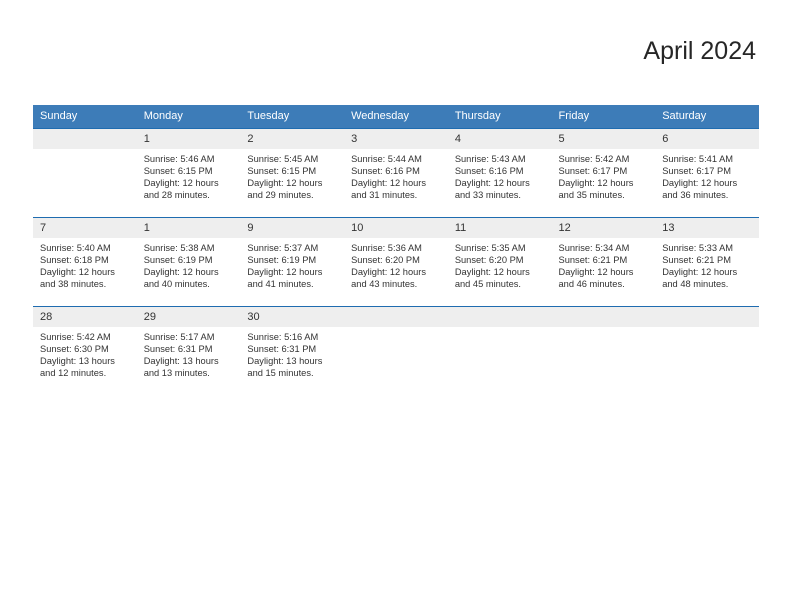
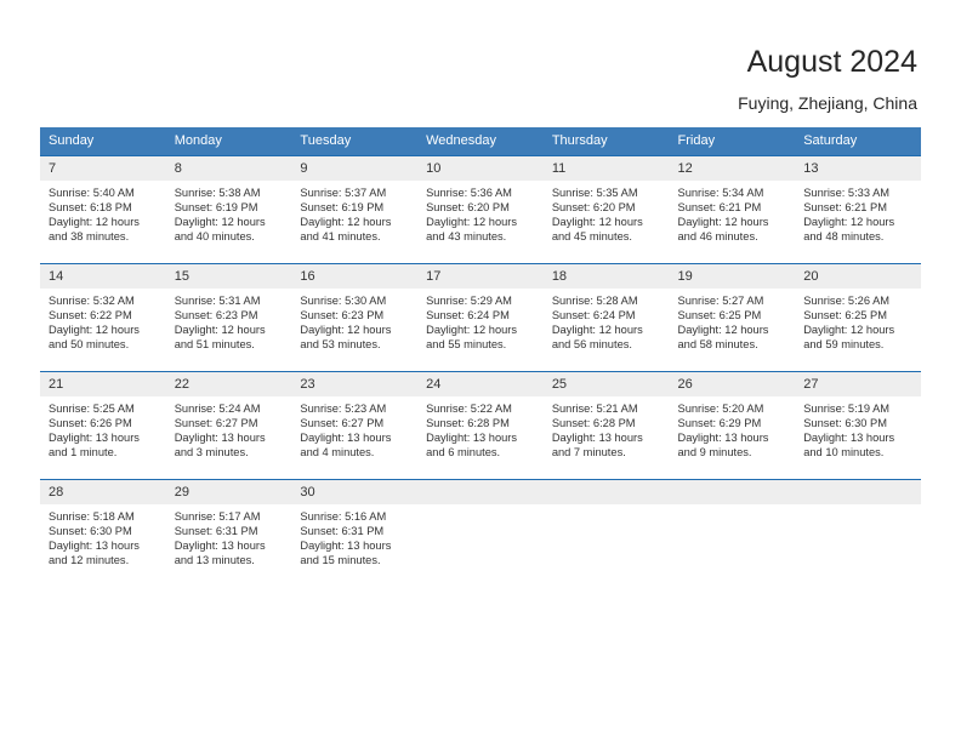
- April 2024
+ August 2024
+ Fuying, Zhejiang, China
  Sunday	Monday	Tuesday	Wednesday	Thursday	Friday	Saturday
- 	1Sunrise: 5:46 AMSunset: 6:15 PMDaylight: 12 hoursand 28 minutes.	2Sunrise: 5:45 AMSunset: 6:15 PMDaylight: 12 hoursand 29 minutes.	3Sunrise: 5:44 AMSunset: 6:16 PMDaylight: 12 hoursand 31 minutes.	4Sunrise: 5:43 AMSunset: 6:16 PMDaylight: 12 hoursand 33 minutes.	5Sunrise: 5:42 AMSunset: 6:17 PMDaylight: 12 hoursand 35 minutes.	6Sunrise: 5:41 AMSunset: 6:17 PMDaylight: 12 hoursand 36 minutes.
- 7Sunrise: 5:40 AMSunset: 6:18 PMDaylight: 12 hoursand 38 minutes.	1Sunrise: 5:38 AMSunset: 6:19 PMDaylight: 12 hoursand 40 minutes.	9Sunrise: 5:37 AMSunset: 6:19 PMDaylight: 12 hoursand 41 minutes.	10Sunrise: 5:36 AMSunset: 6:20 PMDaylight: 12 hoursand 43 minutes.	11Sunrise: 5:35 AMSunset: 6:20 PMDaylight: 12 hoursand 45 minutes.	12Sunrise: 5:34 AMSunset: 6:21 PMDaylight: 12 hoursand 46 minutes.	13Sunrise: 5:33 AMSunset: 6:21 PMDaylight: 12 hoursand 48 minutes.
+ 7Sunrise: 5:40 AMSunset: 6:18 PMDaylight: 12 hoursand 38 minutes.	8Sunrise: 5:38 AMSunset: 6:19 PMDaylight: 12 hoursand 40 minutes.	9Sunrise: 5:37 AMSunset: 6:19 PMDaylight: 12 hoursand 41 minutes.	10Sunrise: 5:36 AMSunset: 6:20 PMDaylight: 12 hoursand 43 minutes.	11Sunrise: 5:35 AMSunset: 6:20 PMDaylight: 12 hoursand 45 minutes.	12Sunrise: 5:34 AMSunset: 6:21 PMDaylight: 12 hoursand 46 minutes.	13Sunrise: 5:33 AMSunset: 6:21 PMDaylight: 12 hoursand 48 minutes.
+ 14Sunrise: 5:32 AMSunset: 6:22 PMDaylight: 12 hoursand 50 minutes.	15Sunrise: 5:31 AMSunset: 6:23 PMDaylight: 12 hoursand 51 minutes.	16Sunrise: 5:30 AMSunset: 6:23 PMDaylight: 12 hoursand 53 minutes.	17Sunrise: 5:29 AMSunset: 6:24 PMDaylight: 12 hoursand 55 minutes.	18Sunrise: 5:28 AMSunset: 6:24 PMDaylight: 12 hoursand 56 minutes.	19Sunrise: 5:27 AMSunset: 6:25 PMDaylight: 12 hoursand 58 minutes.	20Sunrise: 5:26 AMSunset: 6:25 PMDaylight: 12 hoursand 59 minutes.
+ 21Sunrise: 5:25 AMSunset: 6:26 PMDaylight: 13 hoursand 1 minute.	22Sunrise: 5:24 AMSunset: 6:27 PMDaylight: 13 hoursand 3 minutes.	23Sunrise: 5:23 AMSunset: 6:27 PMDaylight: 13 hoursand 4 minutes.	24Sunrise: 5:22 AMSunset: 6:28 PMDaylight: 13 hoursand 6 minutes.	25Sunrise: 5:21 AMSunset: 6:28 PMDaylight: 13 hoursand 7 minutes.	26Sunrise: 5:20 AMSunset: 6:29 PMDaylight: 13 hoursand 9 minutes.	27Sunrise: 5:19 AMSunset: 6:30 PMDaylight: 13 hoursand 10 minutes.
- 28Sunrise: 5:42 AMSunset: 6:30 PMDaylight: 13 hoursand 12 minutes.	29Sunrise: 5:17 AMSunset: 6:31 PMDaylight: 13 hoursand 13 minutes.	30Sunrise: 5:16 AMSunset: 6:31 PMDaylight: 13 hoursand 15 minutes.
+ 28Sunrise: 5:18 AMSunset: 6:30 PMDaylight: 13 hoursand 12 minutes.	29Sunrise: 5:17 AMSunset: 6:31 PMDaylight: 13 hoursand 13 minutes.	30Sunrise: 5:16 AMSunset: 6:31 PMDaylight: 13 hoursand 15 minutes.
